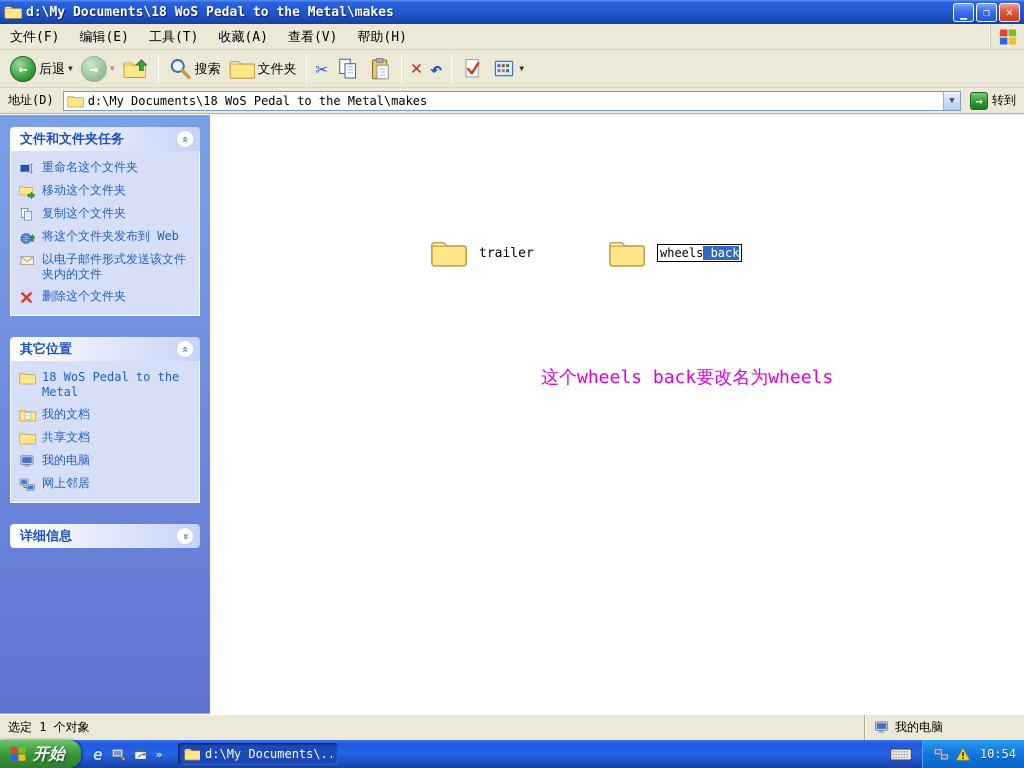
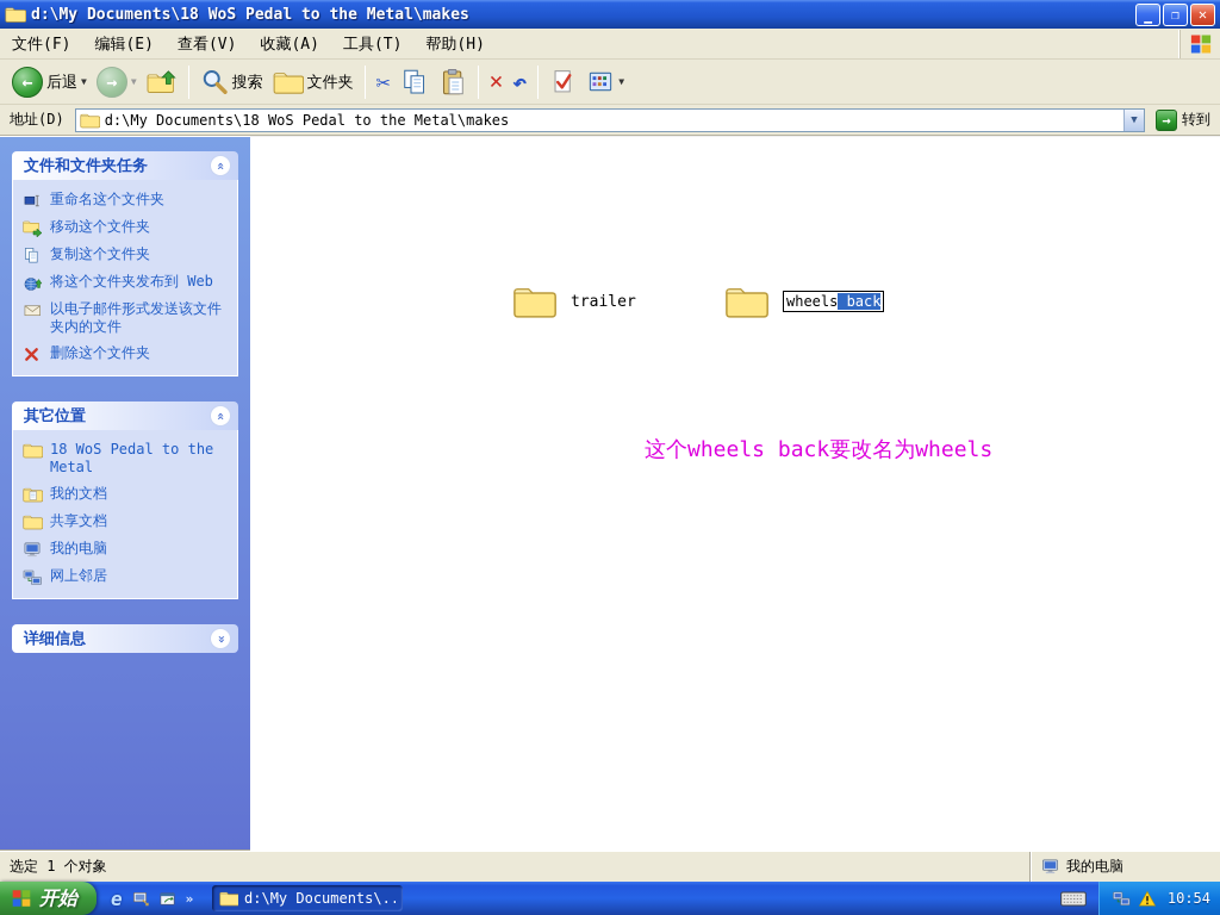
  d:\My Documents\18 WoS Pedal to the Metal\makes
  ▁
  ❐
  ✕
  文件(F)
  编辑(E)
- 工具(T)
+ 查看(V)
  收藏(A)
- 查看(V)
+ 工具(T)
  帮助(H)
  ←
  后退
  ▼
  →
  ▼
  搜索
  文件夹
  ✂
  ✕
  ↶
  ▼
  地址(D)
  d:\My Documents\18 WoS Pedal to the Metal\makes
  ▼
  →
  转到
  文件和文件夹任务
  重命名这个文件夹
  移动这个文件夹
  复制这个文件夹
  将这个文件夹发布到 Web
  以电子邮件形式发送该文件夹内的文件
  删除这个文件夹
  其它位置
  18 WoS Pedal to the Metal
  我的文档
  共享文档
  我的电脑
  网上邻居
  详细信息
  trailer
  wheels back
  这个wheels back要改名为wheels
  选定 1 个对象
  我的电脑
  开始
  e
  »
  d:\My Documents\..
  10:54
